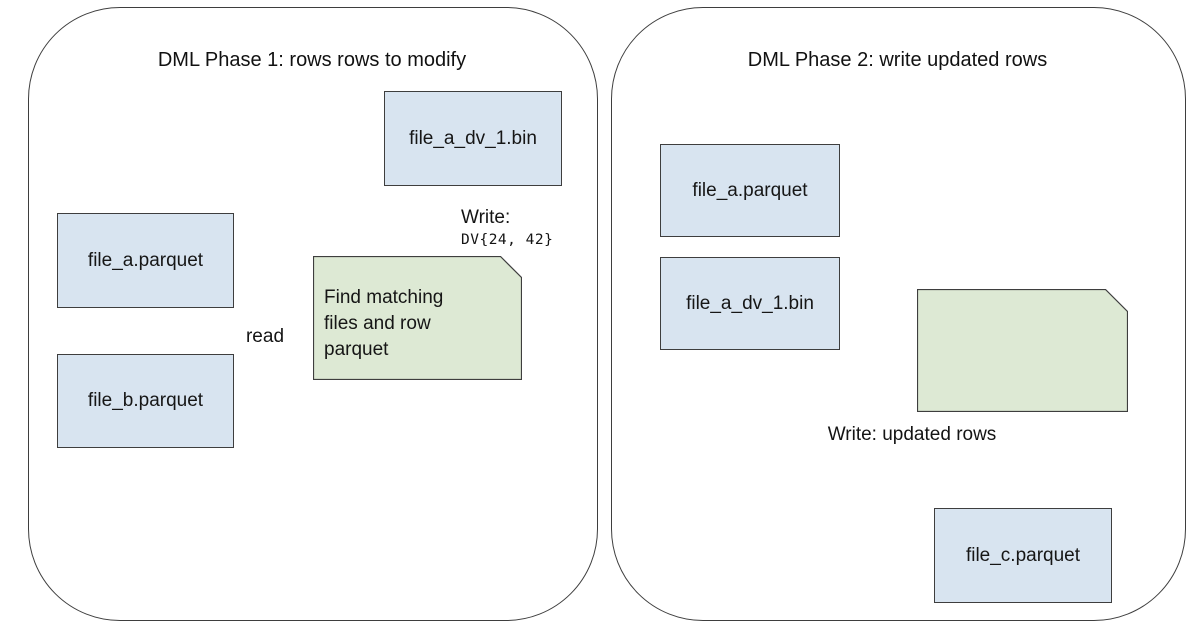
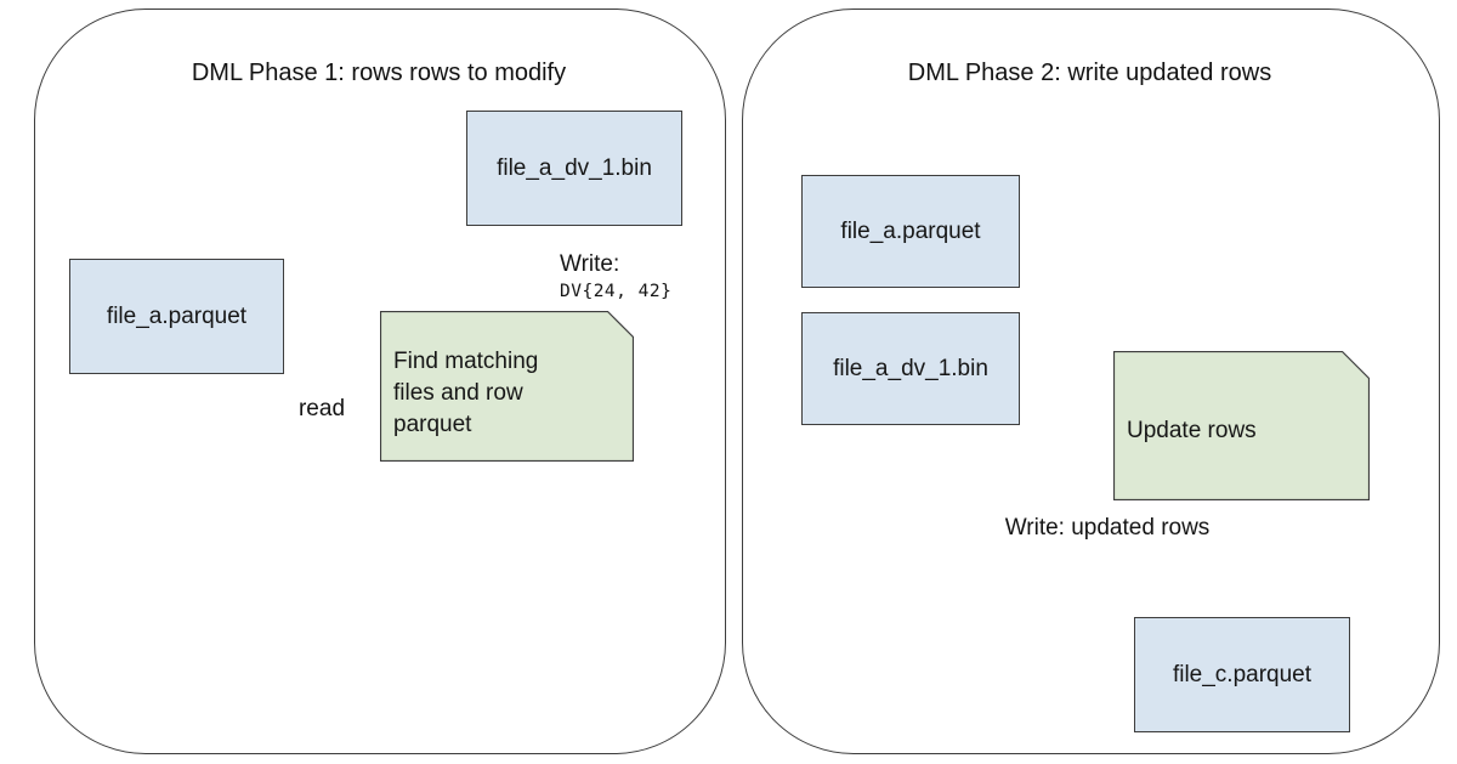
  DML Phase 1: rows rows to modify
  file_a_dv_1.bin
  file_a.parquet
- file_b.parquet
  Find matching files and row parquet
  read
  Write:
  DV{24, 42}
  DML Phase 2: write updated rows
  file_a.parquet
  file_a_dv_1.bin
+ Update rows
  Write: updated rows
  file_c.parquet
